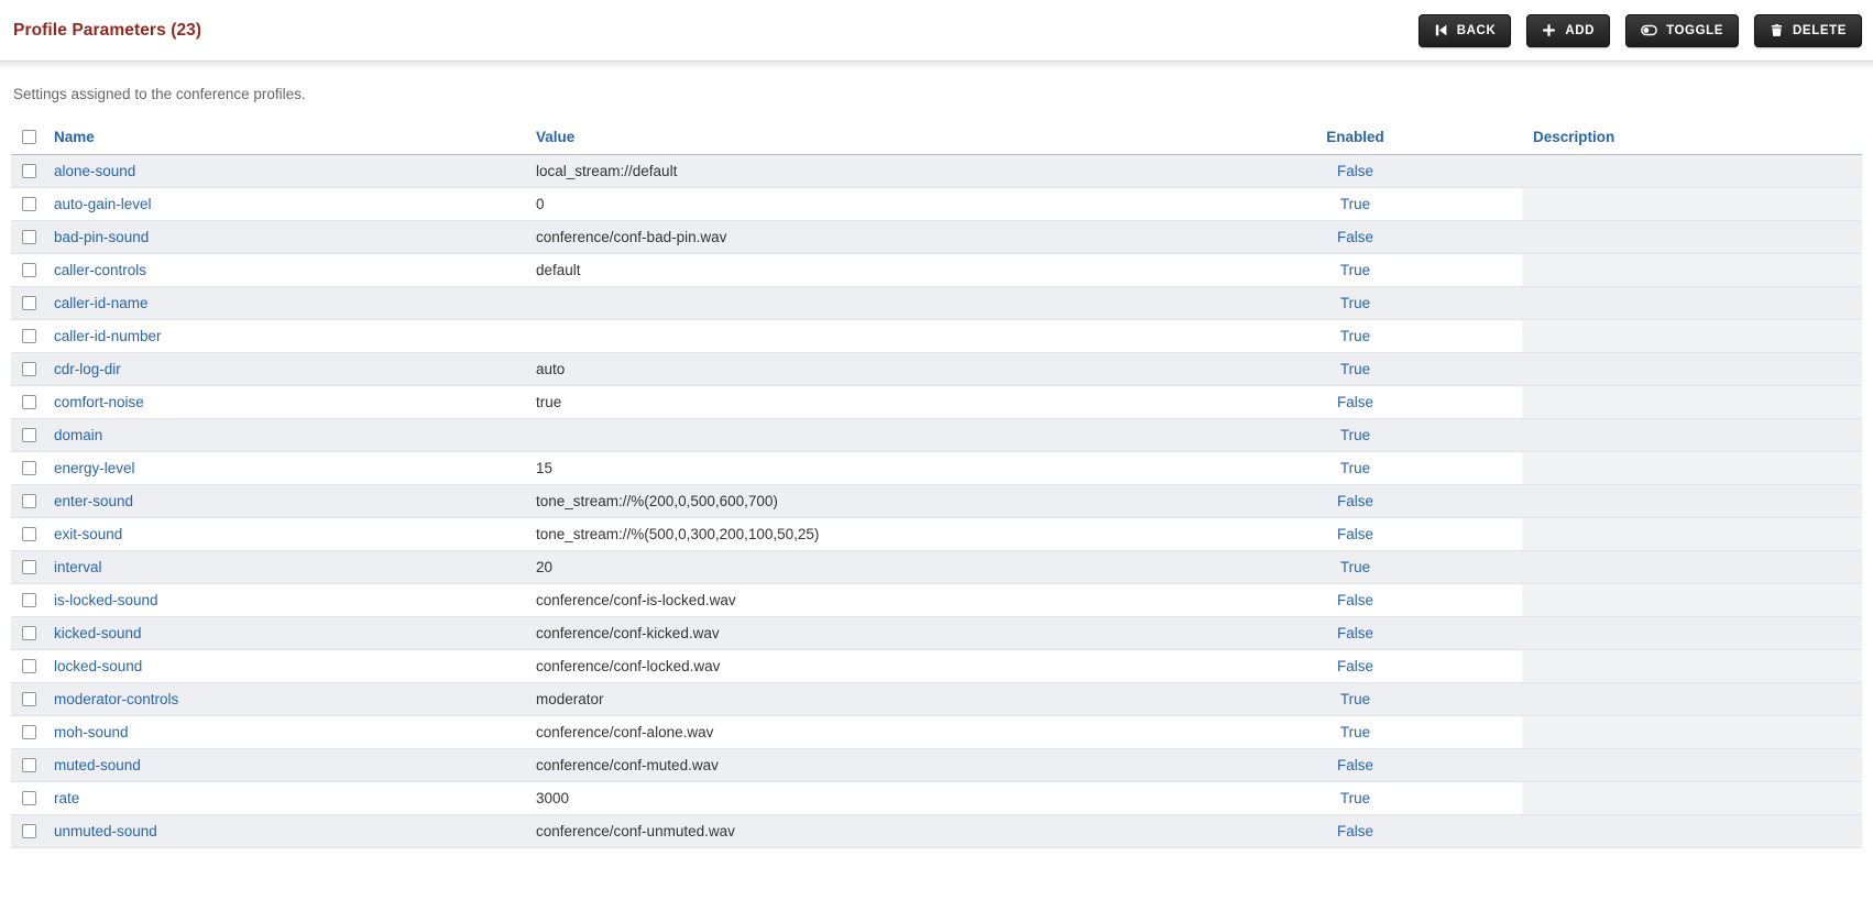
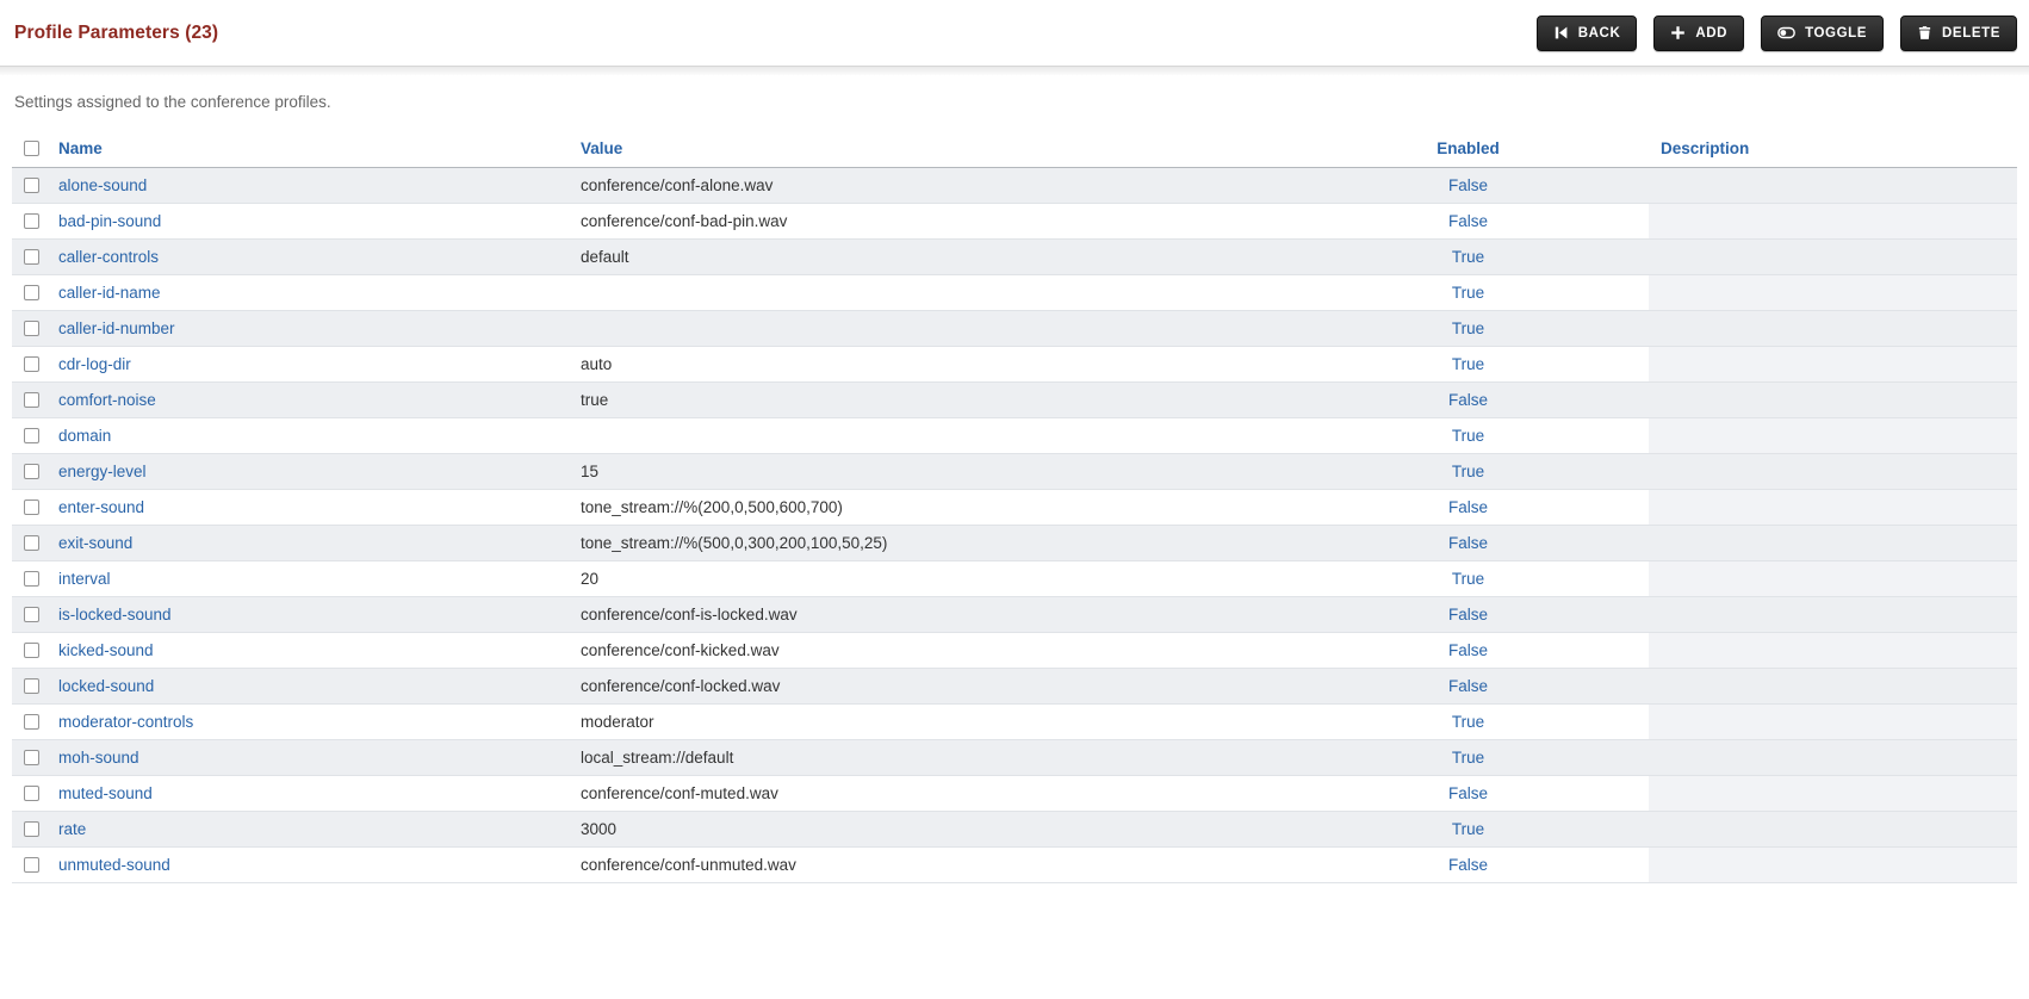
  Profile Parameters (23)
  BACK
  ADD
  TOGGLE
  DELETE
  Settings assigned to the conference profiles.
  	Name	Value	Enabled	Description
- 	alone-sound	local_stream://default	False
+ 	alone-sound	conference/conf-alone.wav	False
- 	auto-gain-level	0	True
  	bad-pin-sound	conference/conf-bad-pin.wav	False
  	caller-controls	default	True
  	caller-id-name		True
  	caller-id-number		True
  	cdr-log-dir	auto	True
  	comfort-noise	true	False
  	domain		True
  	energy-level	15	True
  	enter-sound	tone_stream://%(200,0,500,600,700)	False
  	exit-sound	tone_stream://%(500,0,300,200,100,50,25)	False
  	interval	20	True
  	is-locked-sound	conference/conf-is-locked.wav	False
  	kicked-sound	conference/conf-kicked.wav	False
  	locked-sound	conference/conf-locked.wav	False
  	moderator-controls	moderator	True
- 	moh-sound	conference/conf-alone.wav	True
+ 	moh-sound	local_stream://default	True
  	muted-sound	conference/conf-muted.wav	False
  	rate	3000	True
  	unmuted-sound	conference/conf-unmuted.wav	False
